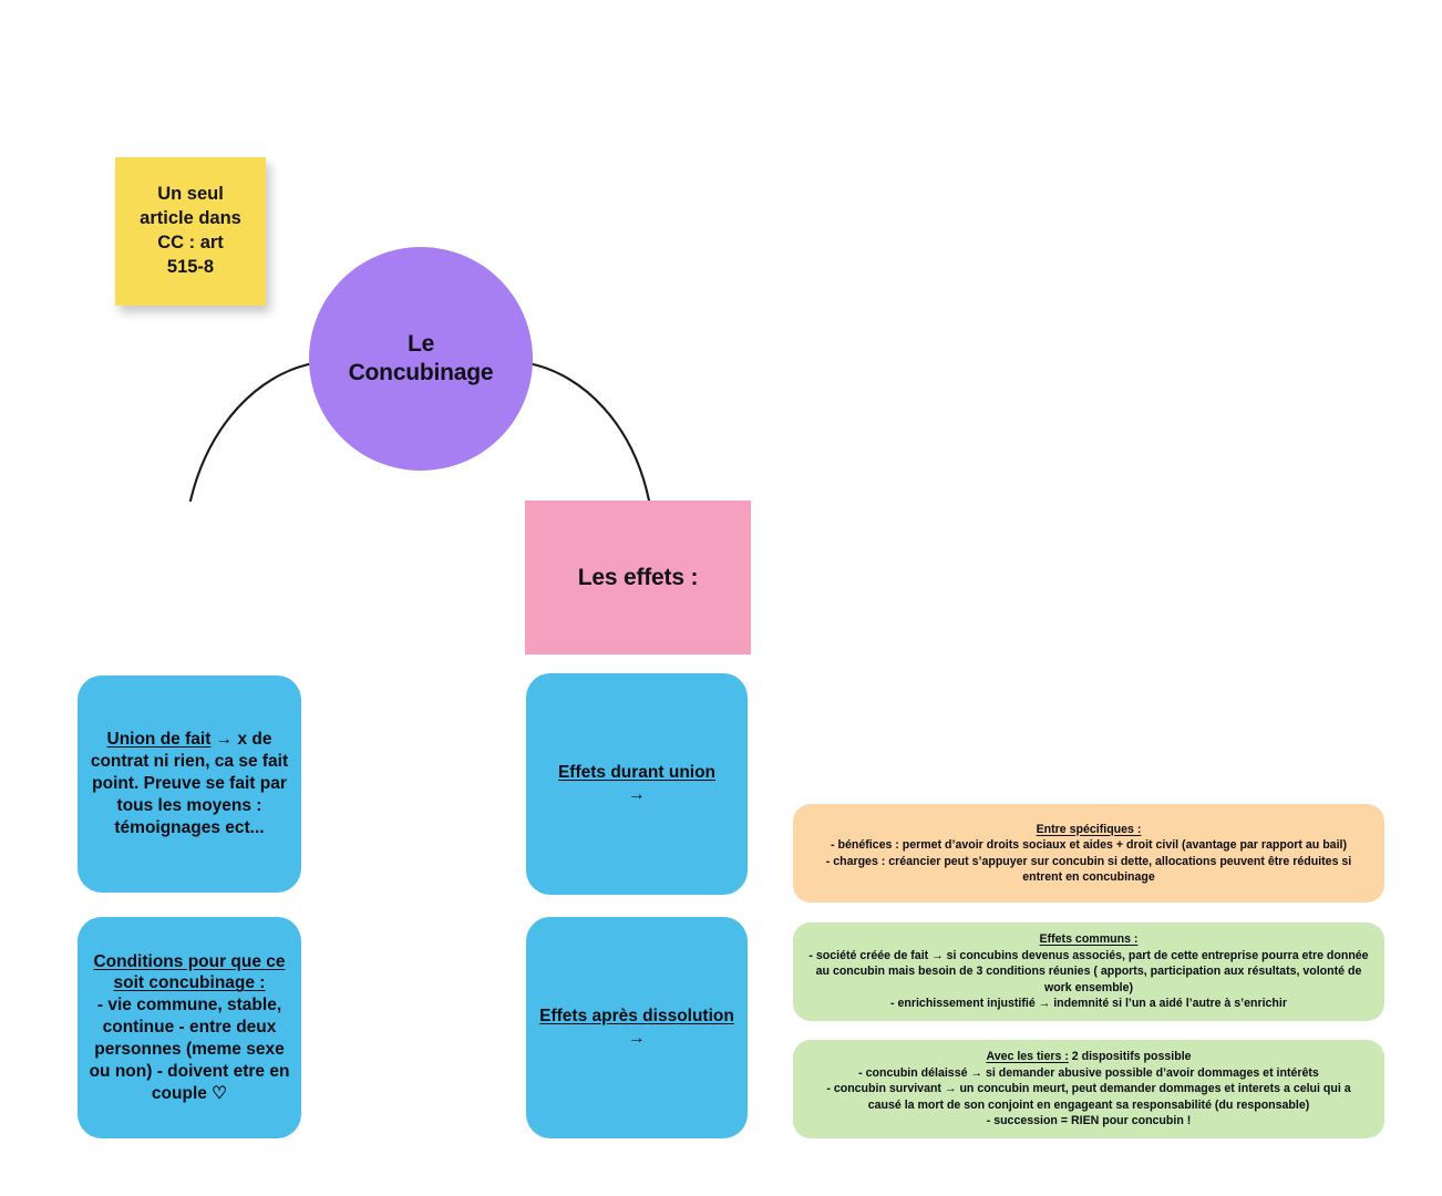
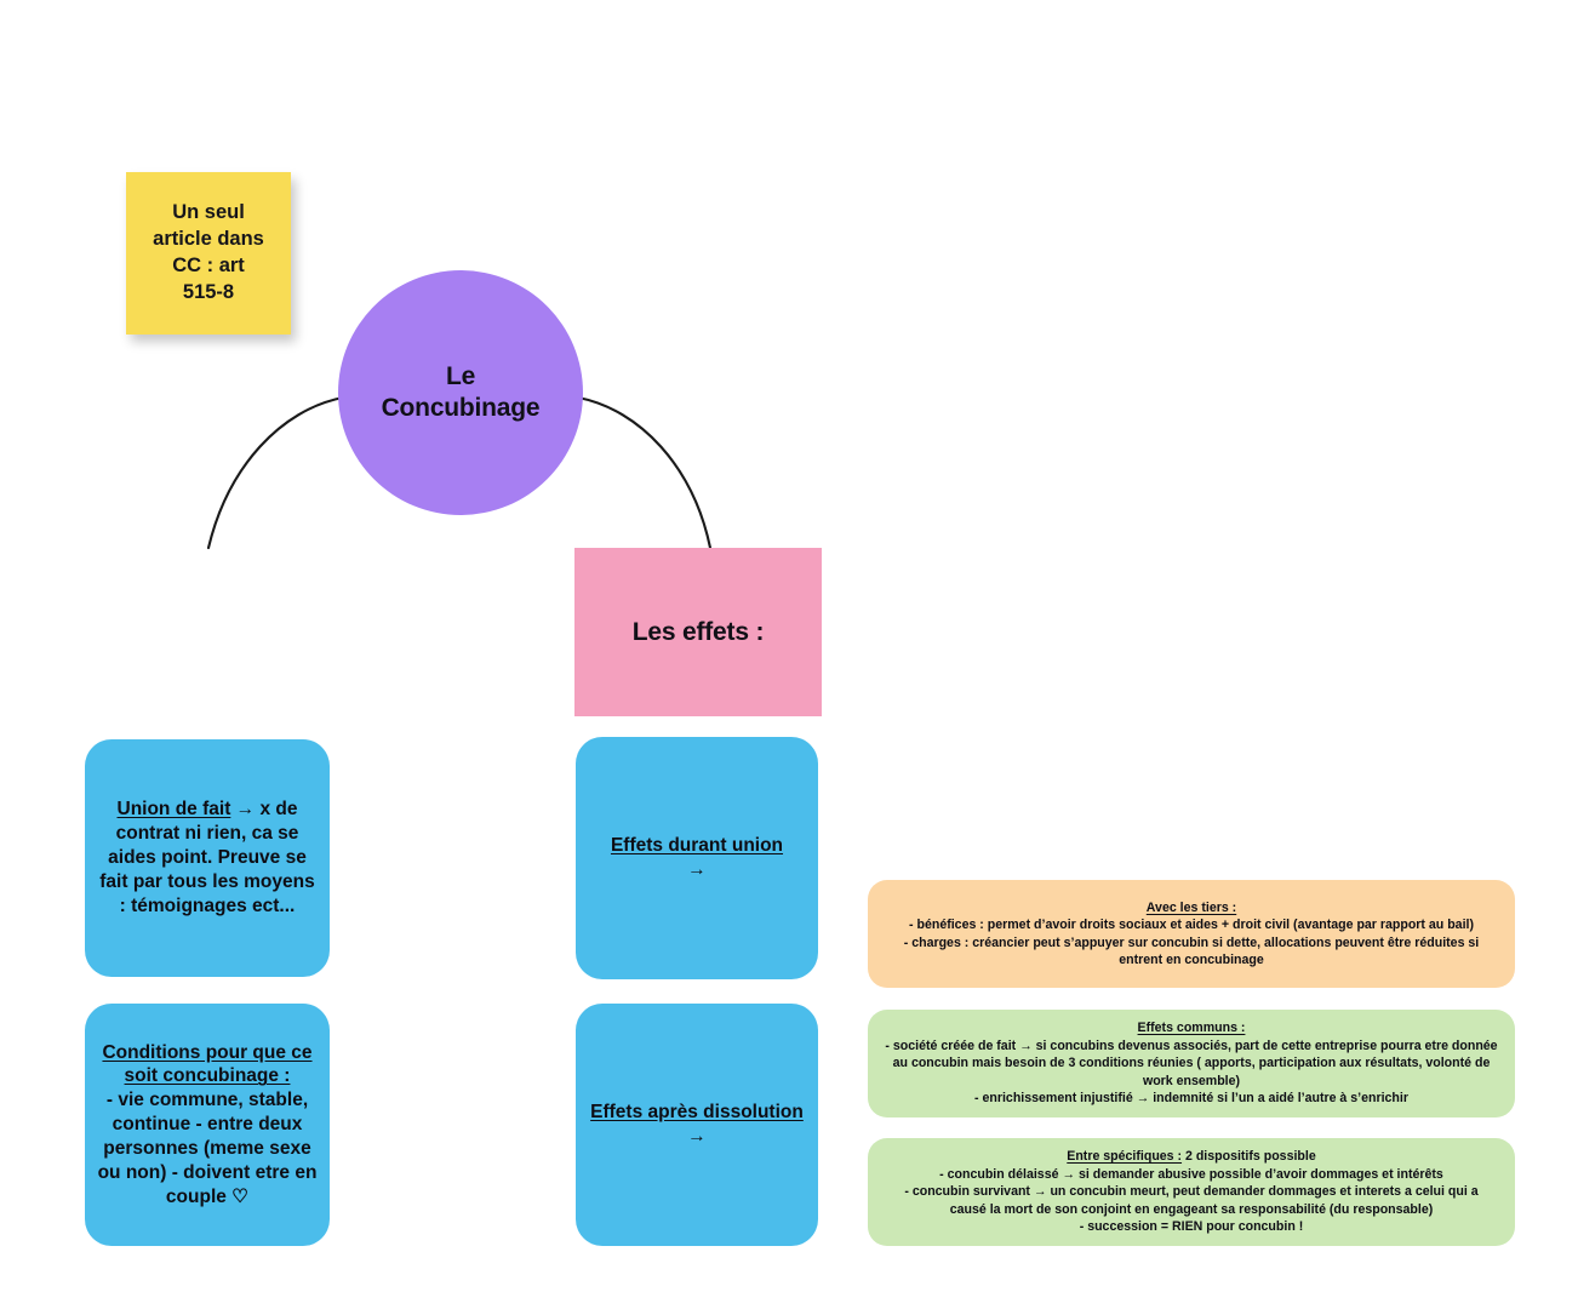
  Un seul
  article dans
  CC : art
  515-8
  Le
  Concubinage
  Les effets :
- Union de fait → x de contrat ni rien, ca se fait point. Preuve se fait par tous les moyens : témoignages ect...
+ Union de fait → x de contrat ni rien, ca se aides point. Preuve se fait par tous les moyens : témoignages ect...
  Conditions pour que ce soit concubinage :
  - vie commune, stable, continue - entre deux personnes (meme sexe ou non) - doivent etre en couple ♡
  Effets durant union
  →
  Effets après dissolution →
- Entre spécifiques :
+ Avec les tiers :
  - bénéfices : permet d’avoir droits sociaux et aides + droit civil (avantage par rapport au bail)
  - charges : créancier peut s’appuyer sur concubin si dette, allocations peuvent être réduites si entrent en concubinage
  Effets communs :
  - société créée de fait → si concubins devenus associés, part de cette entreprise pourra etre donnée au concubin mais besoin de 3 conditions réunies ( apports, participation aux résultats, volonté de work ensemble)
  - enrichissement injustifié → indemnité si l’un a aidé l’autre à s’enrichir
- Avec les tiers : 2 dispositifs possible
+ Entre spécifiques : 2 dispositifs possible
  - concubin délaissé → si demander abusive possible d’avoir dommages et intérêts
  - concubin survivant → un concubin meurt, peut demander dommages et interets a celui qui a causé la mort de son conjoint en engageant sa responsabilité (du responsable)
  - succession = RIEN pour concubin !
